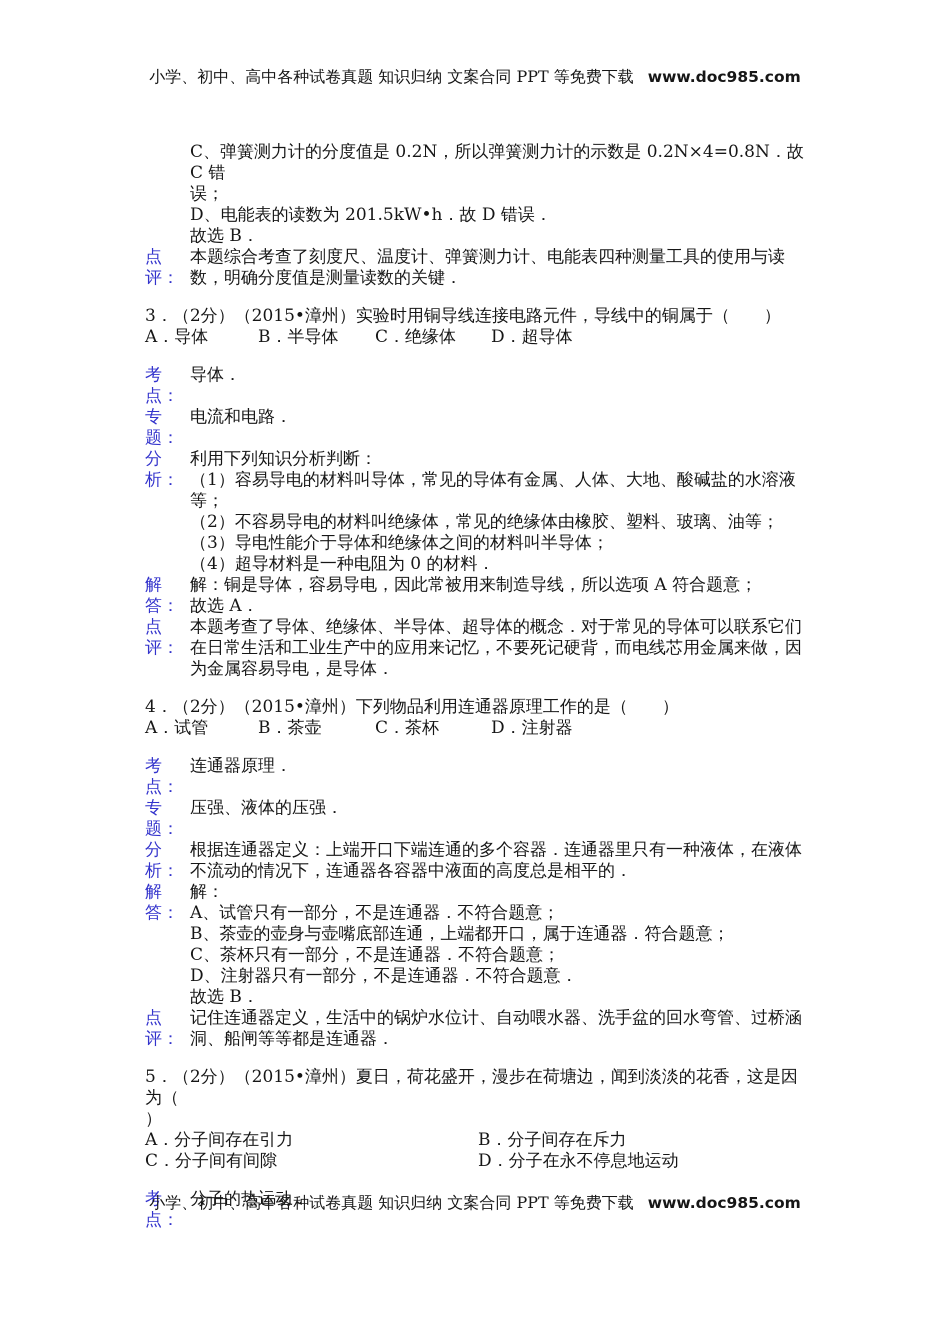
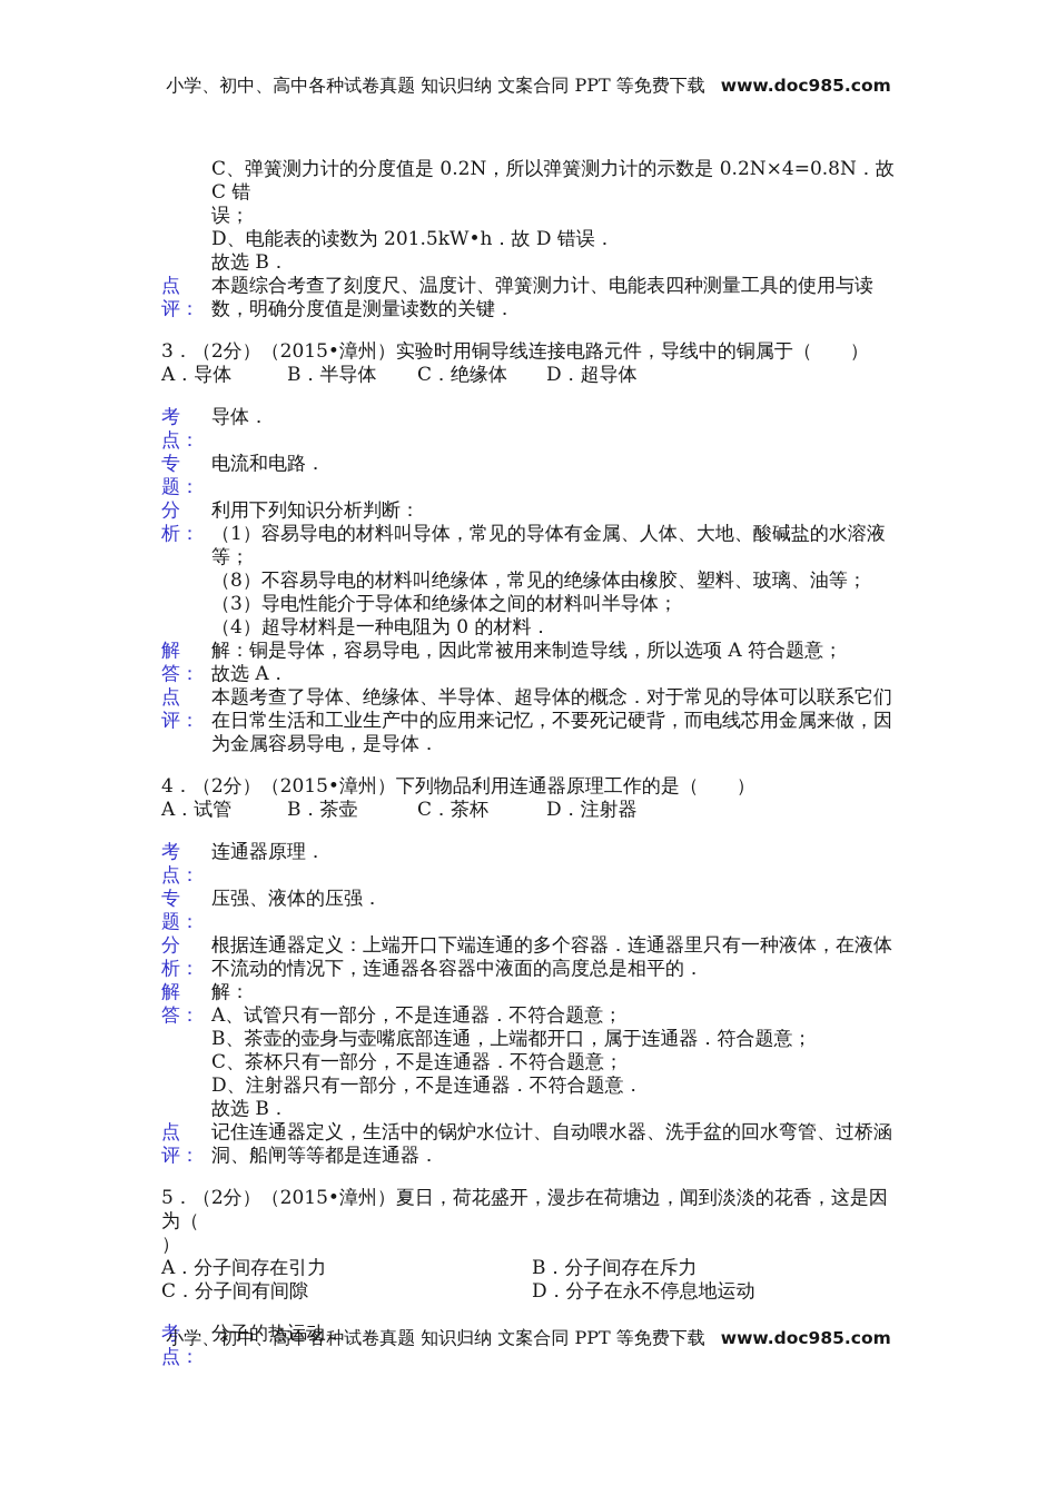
  小学、初中、高中各种试卷真题 知识归纳 文案合同 PPT 等免费下载 www.doc985.com
  C、弹簧测力计的分度值是 0.2N，所以弹簧测力计的示数是 0.2N×4=0.8N．故 C 错
  误；
  D、电能表的读数为 201.5kW•h．故 D 错误．
  故选 B．
  点
  评：
  本题综合考查了刻度尺、温度计、弹簧测力计、电能表四种测量工具的使用与读
  数，明确分度值是测量读数的关键．
  3．（2分）（2015•漳州）实验时用铜导线连接电路元件，导线中的铜属于（ ）
  A．导体 B．半导体 C．绝缘体 D．超导体
  考
  点：
  导体．
  专
  题：
  电流和电路．
  分
  析：
  利用下列知识分析判断：
  （1）容易导电的材料叫导体，常见的导体有金属、人体、大地、酸碱盐的水溶液
  等；
- （2）不容易导电的材料叫绝缘体，常见的绝缘体由橡胶、塑料、玻璃、油等；
+ （8）不容易导电的材料叫绝缘体，常见的绝缘体由橡胶、塑料、玻璃、油等；
  （3）导电性能介于导体和绝缘体之间的材料叫半导体；
  （4）超导材料是一种电阻为 0 的材料．
  解
  答：
  解：铜是导体，容易导电，因此常被用来制造导线，所以选项 A 符合题意；
  故选 A．
  点
  评：
  本题考查了导体、绝缘体、半导体、超导体的概念．对于常见的导体可以联系它们
  在日常生活和工业生产中的应用来记忆，不要死记硬背，而电线芯用金属来做，因
  为金属容易导电，是导体．
  4．（2分）（2015•漳州）下列物品利用连通器原理工作的是（ ）
  A．试管 B．茶壶 C．茶杯 D．注射器
  考
  点：
  连通器原理．
  专
  题：
  压强、液体的压强．
  分
  析：
  根据连通器定义：上端开口下端连通的多个容器．连通器里只有一种液体，在液体
  不流动的情况下，连通器各容器中液面的高度总是相平的．
  解
  答：
  解：
  A、试管只有一部分，不是连通器．不符合题意；
  B、茶壶的壶身与壶嘴底部连通，上端都开口，属于连通器．符合题意；
  C、茶杯只有一部分，不是连通器．不符合题意；
  D、注射器只有一部分，不是连通器．不符合题意．
  故选 B．
  点
  评：
  记住连通器定义，生活中的锅炉水位计、自动喂水器、洗手盆的回水弯管、过桥涵
  洞、船闸等等都是连通器．
  5．（2分）（2015•漳州）夏日，荷花盛开，漫步在荷塘边，闻到淡淡的花香，这是因为（
  ）
  A．分子间存在引力
  B．分子间存在斥力
  C．分子间有间隙
  D．分子在永不停息地运动
  考
  点：
  分子的热运动．
  小学、初中、高中各种试卷真题 知识归纳 文案合同 PPT 等免费下载 www.doc985.com
